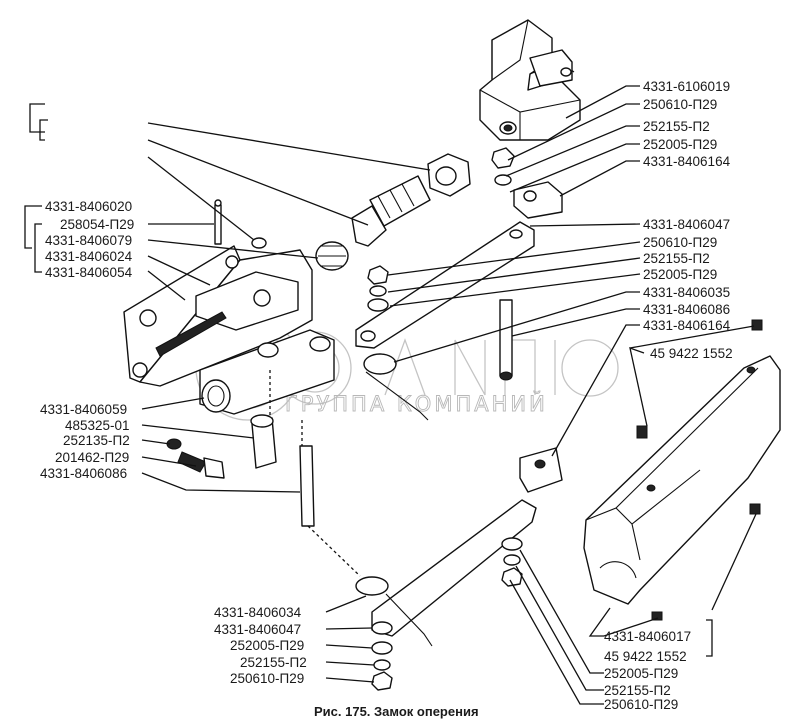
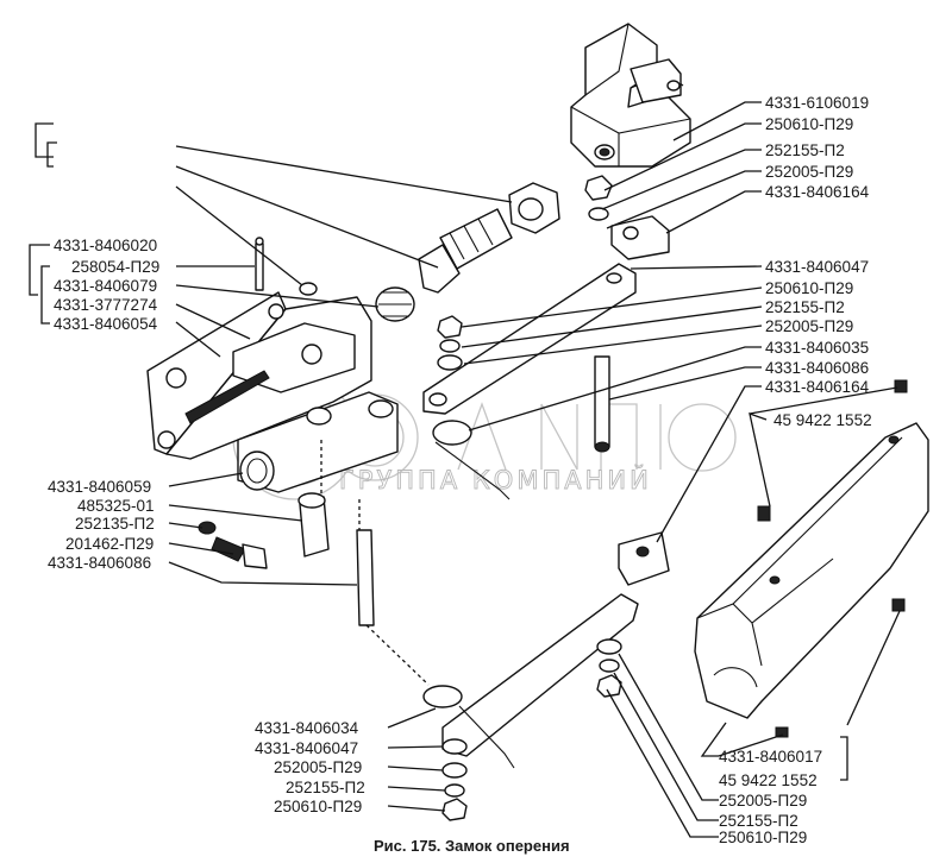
  ГРУППА КОМПАНИЙ
  4331-8406020
  258054-П29
  4331-8406079
- 4331-8406024
+ 4331-3777274
  4331-8406054
  4331-8406059
  485325-01
  252135-П2
  201462-П29
  4331-8406086
  4331-6106019
  250610-П29
  252155-П2
  252005-П29
  4331-8406164
  4331-8406047
  250610-П29
  252155-П2
  252005-П29
  4331-8406035
  4331-8406086
  4331-8406164
  45 9422 1552
  4331-8406034
  4331-8406047
  252005-П29
  252155-П2
  250610-П29
  4331-8406017
  45 9422 1552
  252005-П29
  252155-П2
  250610-П29
  Рис. 175. Замок оперения
